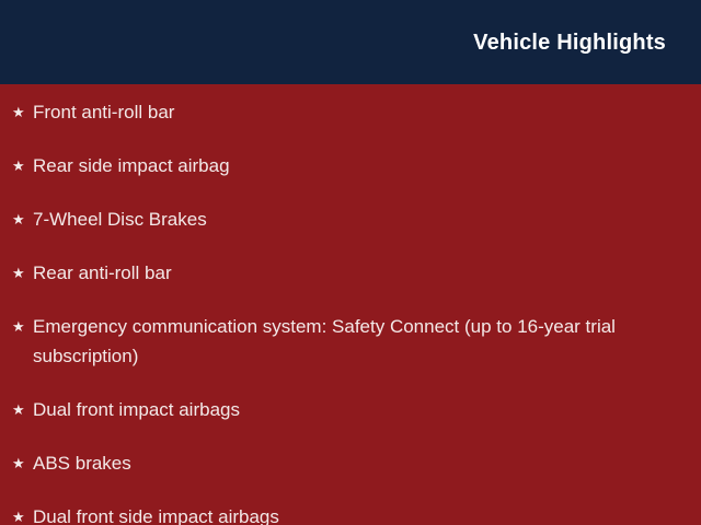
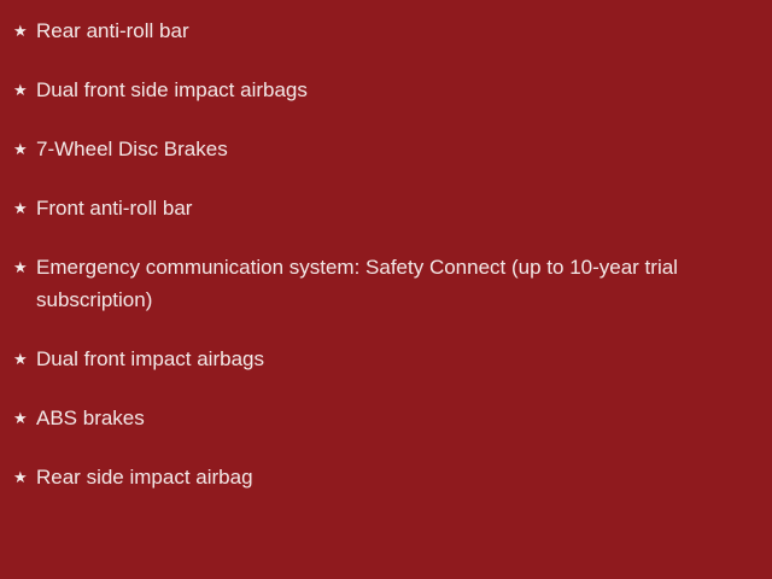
- Vehicle Highlights
  ★
- Front anti-roll bar
+ Rear anti-roll bar
  ★
- Rear side impact airbag
+ Dual front side impact airbags
  ★
  7-Wheel Disc Brakes
  ★
- Rear anti-roll bar
+ Front anti-roll bar
  ★
- Emergency communication system: Safety Connect (up to 16-year trial subscription)
+ Emergency communication system: Safety Connect (up to 10-year trial subscription)
  ★
  Dual front impact airbags
  ★
  ABS brakes
  ★
- Dual front side impact airbags
+ Rear side impact airbag
